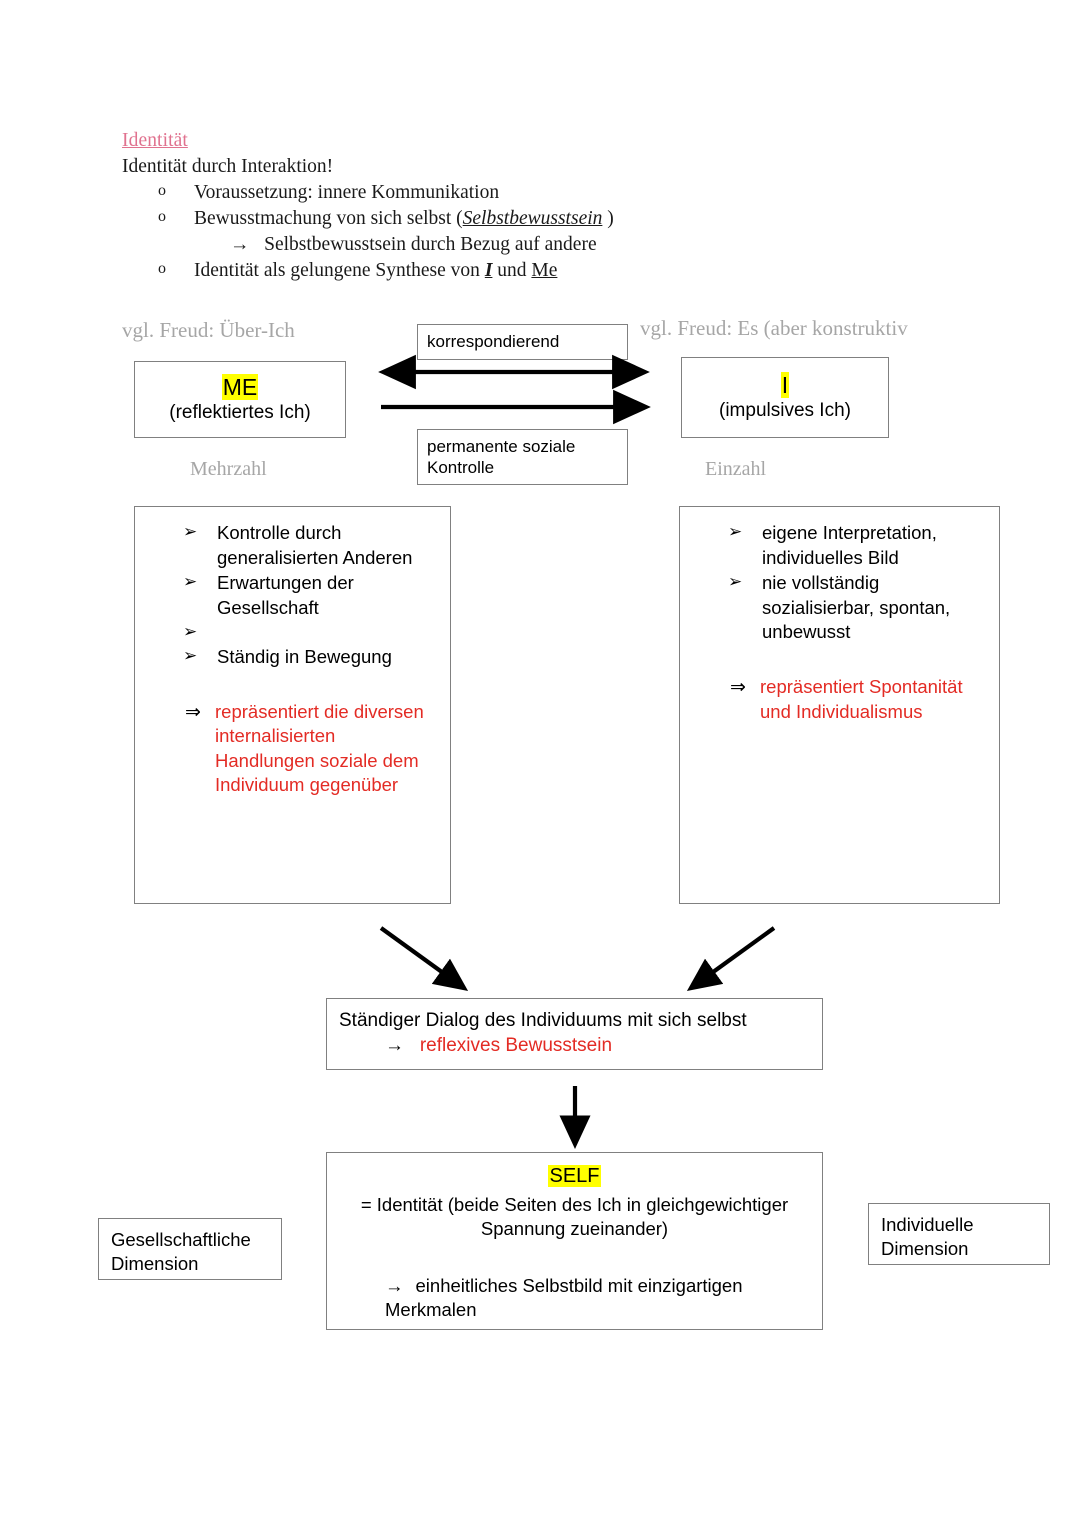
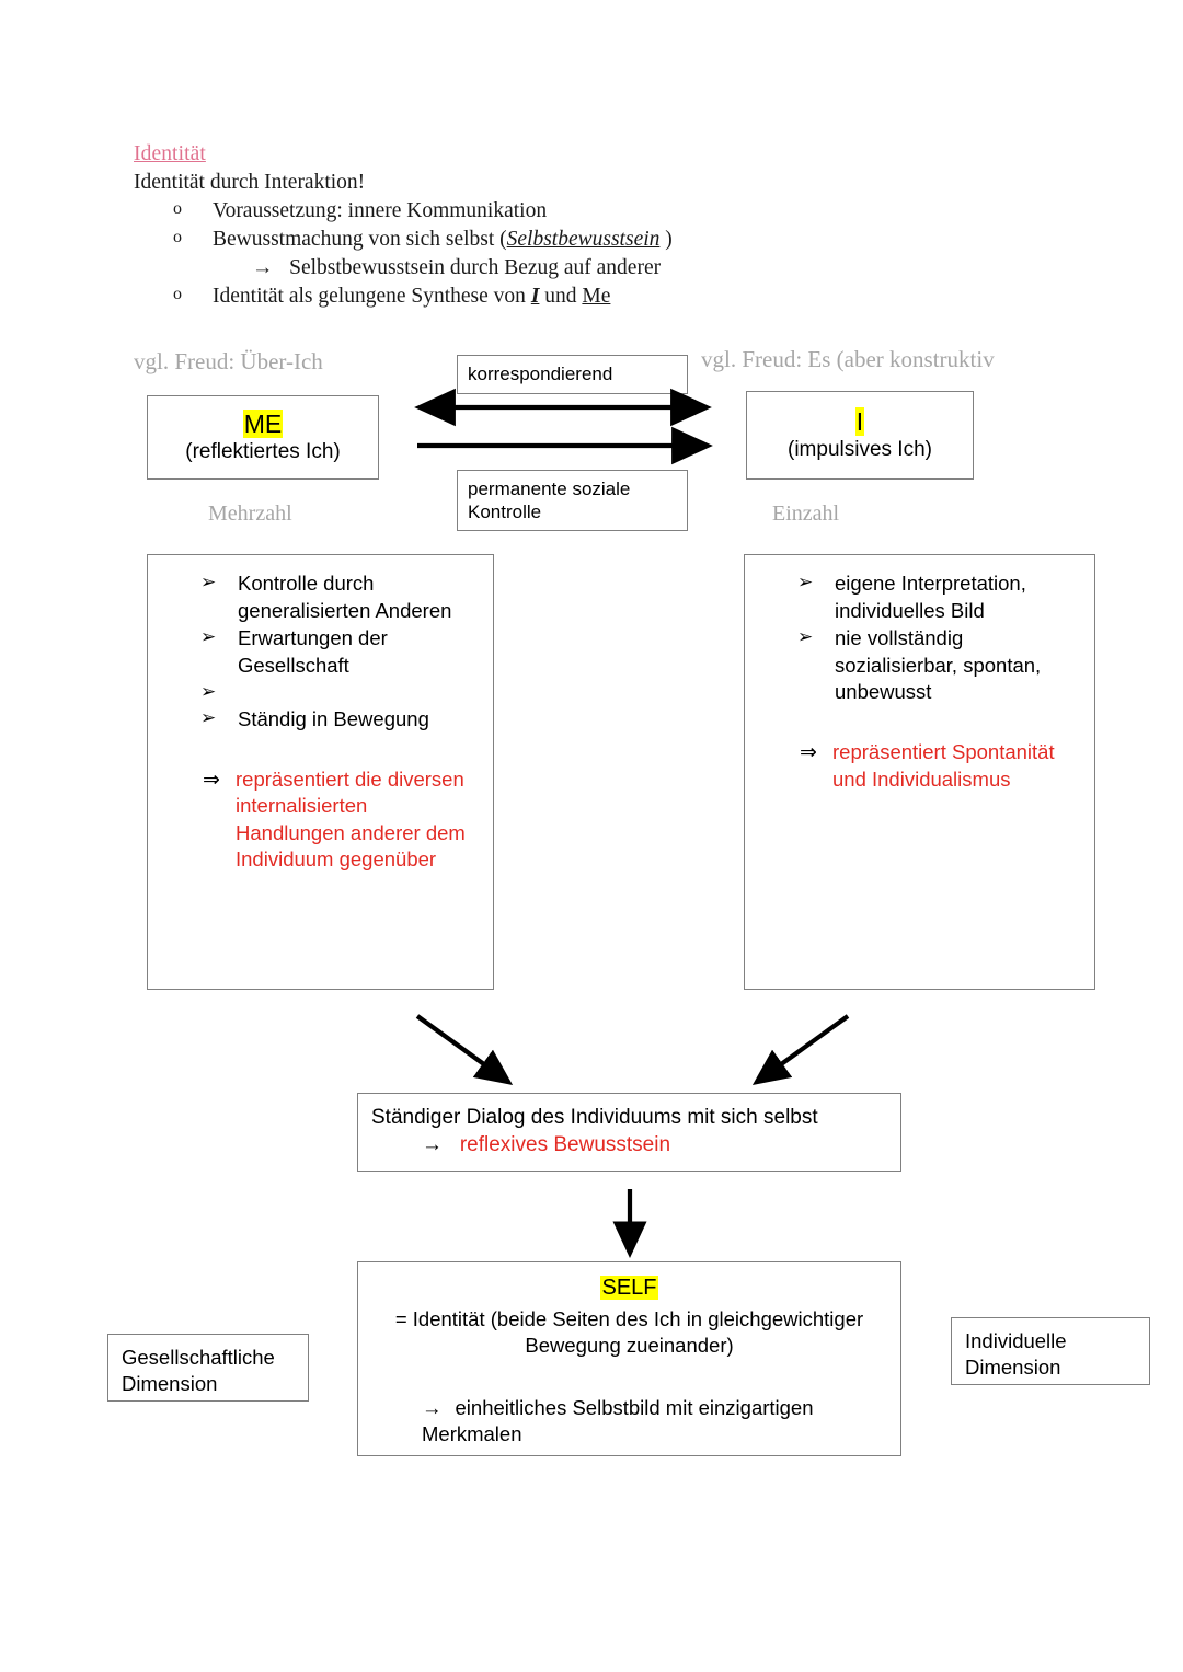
  Identität
  Identität durch Interaktion!
  o
  Voraussetzung: innere Kommunikation
  o
  Bewusstmachung von sich selbst (Selbstbewusstsein )
- → Selbstbewusstsein durch Bezug auf andere
+ → Selbstbewusstsein durch Bezug auf anderer
  o
  Identität als gelungene Synthese von I und Me
  vgl. Freud: Über-Ich
  vgl. Freud: Es (aber konstruktiv
  Mehrzahl
  Einzahl
  ME
  (reflektiertes Ich)
  I
  (impulsives Ich)
  korrespondierend
  permanente soziale
  Kontrolle
  ➢
  Kontrolle durch generalisierten Anderen
  ➢
  Erwartungen der Gesellschaft
  ➢
  ➢
  Ständig in Bewegung
  ⇒
- repräsentiert die diversen internalisierten Handlungen soziale dem Individuum gegenüber
+ repräsentiert die diversen internalisierten Handlungen anderer dem Individuum gegenüber
  ➢
  eigene Interpretation, individuelles Bild
  ➢
  nie vollständig sozialisierbar, spontan, unbewusst
  ⇒
  repräsentiert Spontanität und Individualismus
  Ständiger Dialog des Individuums mit sich selbst
  → reflexives Bewusstsein
  SELF
- = Identität (beide Seiten des Ich in gleichgewichtiger Spannung zueinander)
+ = Identität (beide Seiten des Ich in gleichgewichtiger Bewegung zueinander)
  → einheitliches Selbstbild mit einzigartigen Merkmalen
  Gesellschaftliche
  Dimension
  Individuelle
  Dimension
